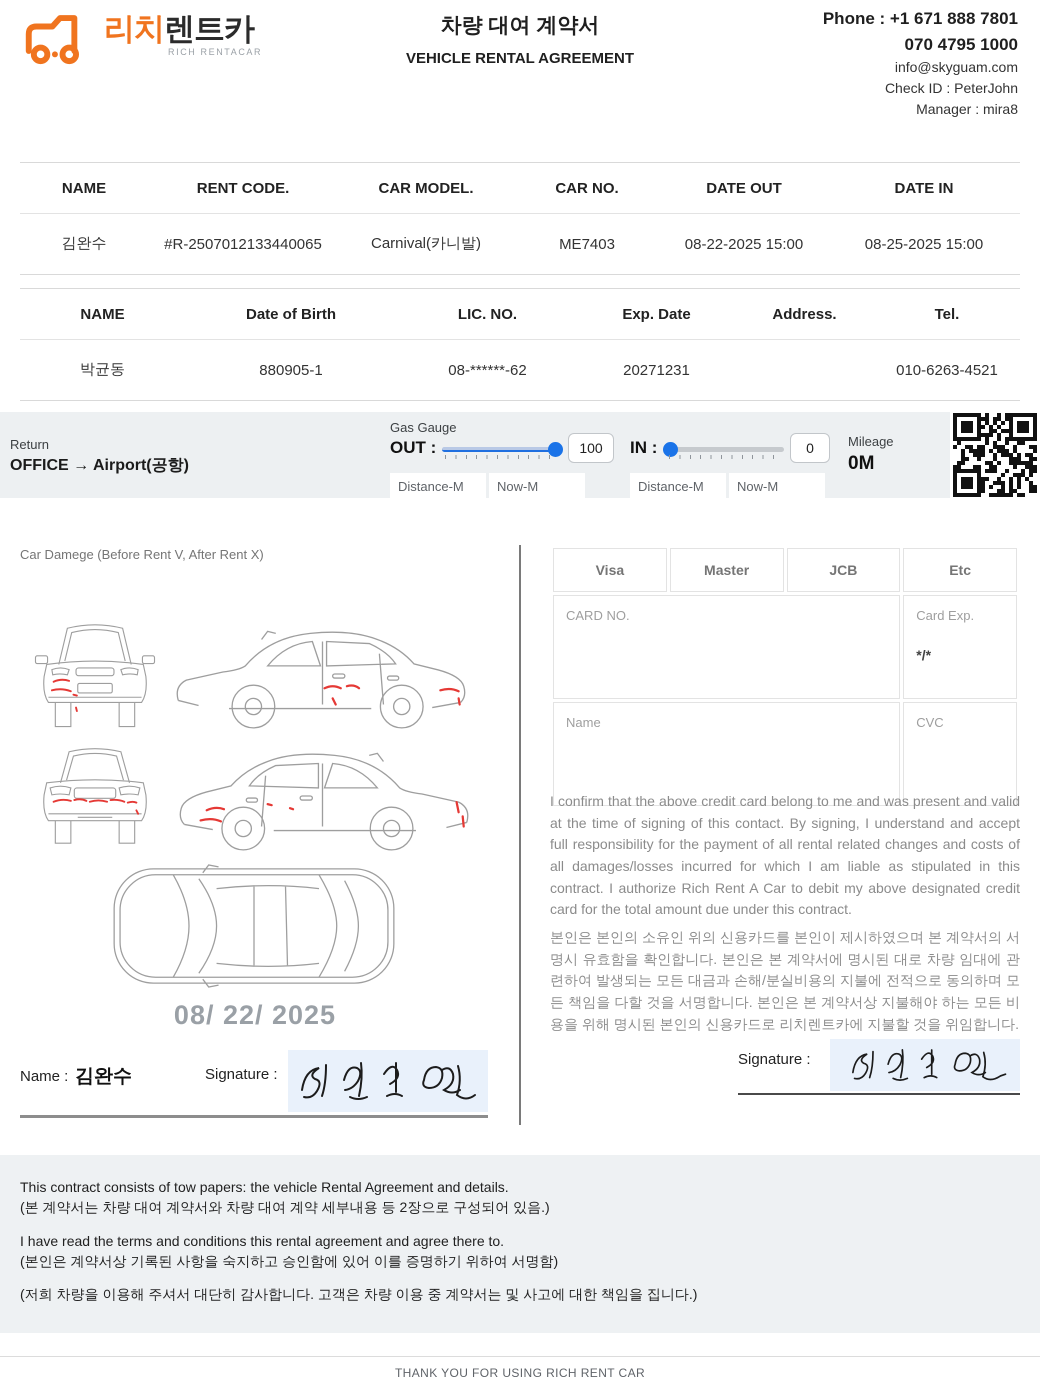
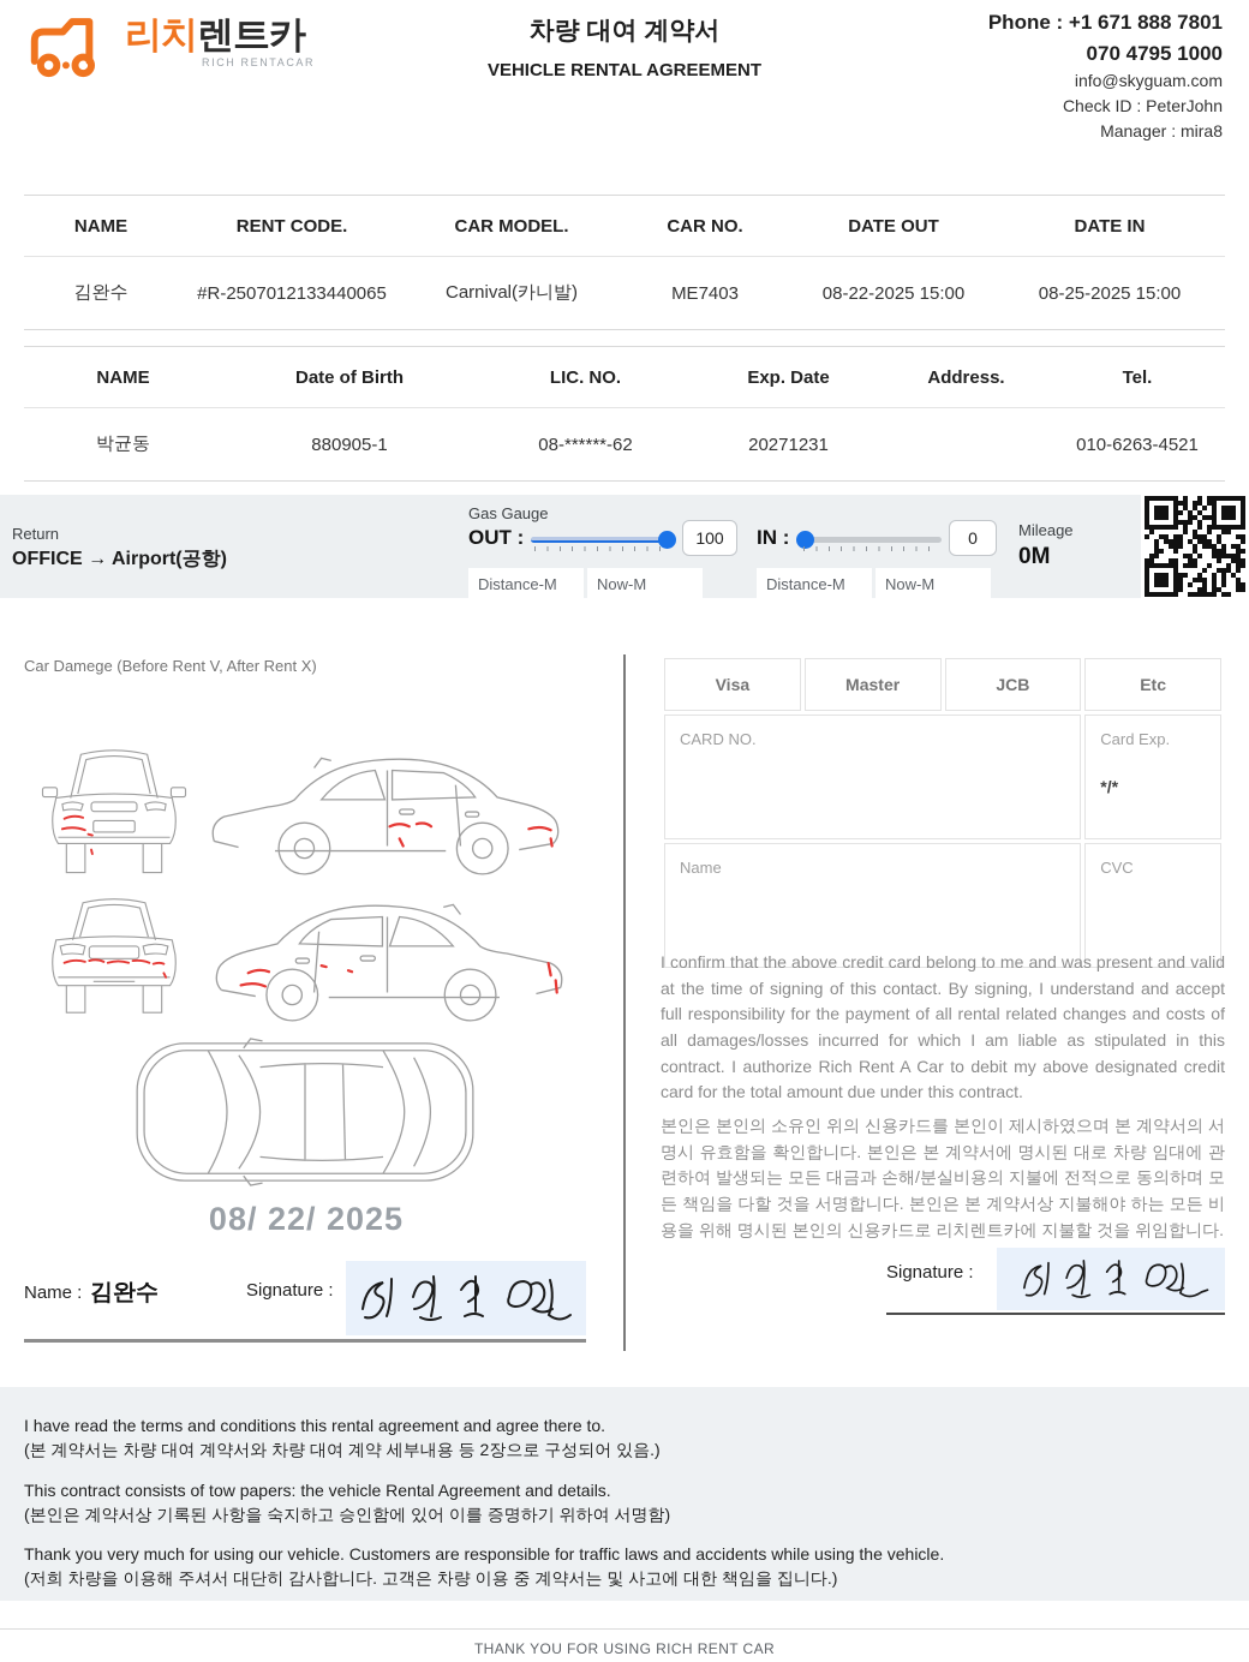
  리치렌트카
  RICH RENTACAR
  차량 대여 계약서
  VEHICLE RENTAL AGREEMENT
  Phone : +1 671 888 7801
  070 4795 1000
  info@skyguam.com
  Check ID : PeterJohn
  Manager : mira8
  NAME	RENT CODE.	CAR MODEL.	CAR NO.	DATE OUT	DATE IN
  김완수	#R-2507012133440065	Carnival(카니발)	ME7403	08-22-2025 15:00	08-25-2025 15:00
  NAME	Date of Birth	LIC. NO.	Exp. Date	Address.	Tel.
  박균동	880905-1	08-******-62	20271231		010-6263-4521
  Return
  OFFICE → Airport(공항)
  Gas Gauge
  OUT :
  100
  Distance-M
  Now-M
  IN :
  0
  Distance-M
  Now-M
  Mileage
  0M
  Car Damege (Before Rent V, After Rent X)
  08/ 22/ 2025
  Name :
  김완수
  Signature :
  Visa	Master	JCB	Etc
  CARD NO.	Card Exp. */*
  Name	CVC
  I confirm that the above credit card belong to me and was present and valid at the time of signing of this contact. By signing, I understand and accept full responsibility for the payment of all rental related changes and costs of all damages/losses incurred for which I am liable as stipulated in this contract. I authorize Rich Rent A Car to debit my above designated credit card for the total amount due under this contract.
  본인은 본인의 소유인 위의 신용카드를 본인이 제시하였으며 본 계약서의 서명시 유효함을 확인합니다. 본인은 본 계약서에 명시된 대로 차량 임대에 관련하여 발생되는 모든 대금과 손해/분실비용의 지불에 전적으로 동의하며 모든 책임을 다할 것을 서명합니다. 본인은 본 계약서상 지불해야 하는 모든 비용을 위해 명시된 본인의 신용카드로 리치렌트카에 지불할 것을 위임합니다.
  Signature :
- This contract consists of tow papers: the vehicle Rental Agreement and details.
+ I have read the terms and conditions this rental agreement and agree there to.
  (본 계약서는 차량 대여 계약서와 차량 대여 계약 세부내용 등 2장으로 구성되어 있음.)
- I have read the terms and conditions this rental agreement and agree there to.
+ This contract consists of tow papers: the vehicle Rental Agreement and details.
  (본인은 계약서상 기록된 사항을 숙지하고 승인함에 있어 이를 증명하기 위하여 서명함)
+ Thank you very much for using our vehicle. Customers are responsible for traffic laws and accidents while using the vehicle.
  (저희 차량을 이용해 주셔서 대단히 감사합니다. 고객은 차량 이용 중 계약서는 및 사고에 대한 책임을 집니다.)
  THANK YOU FOR USING RICH RENT CAR
